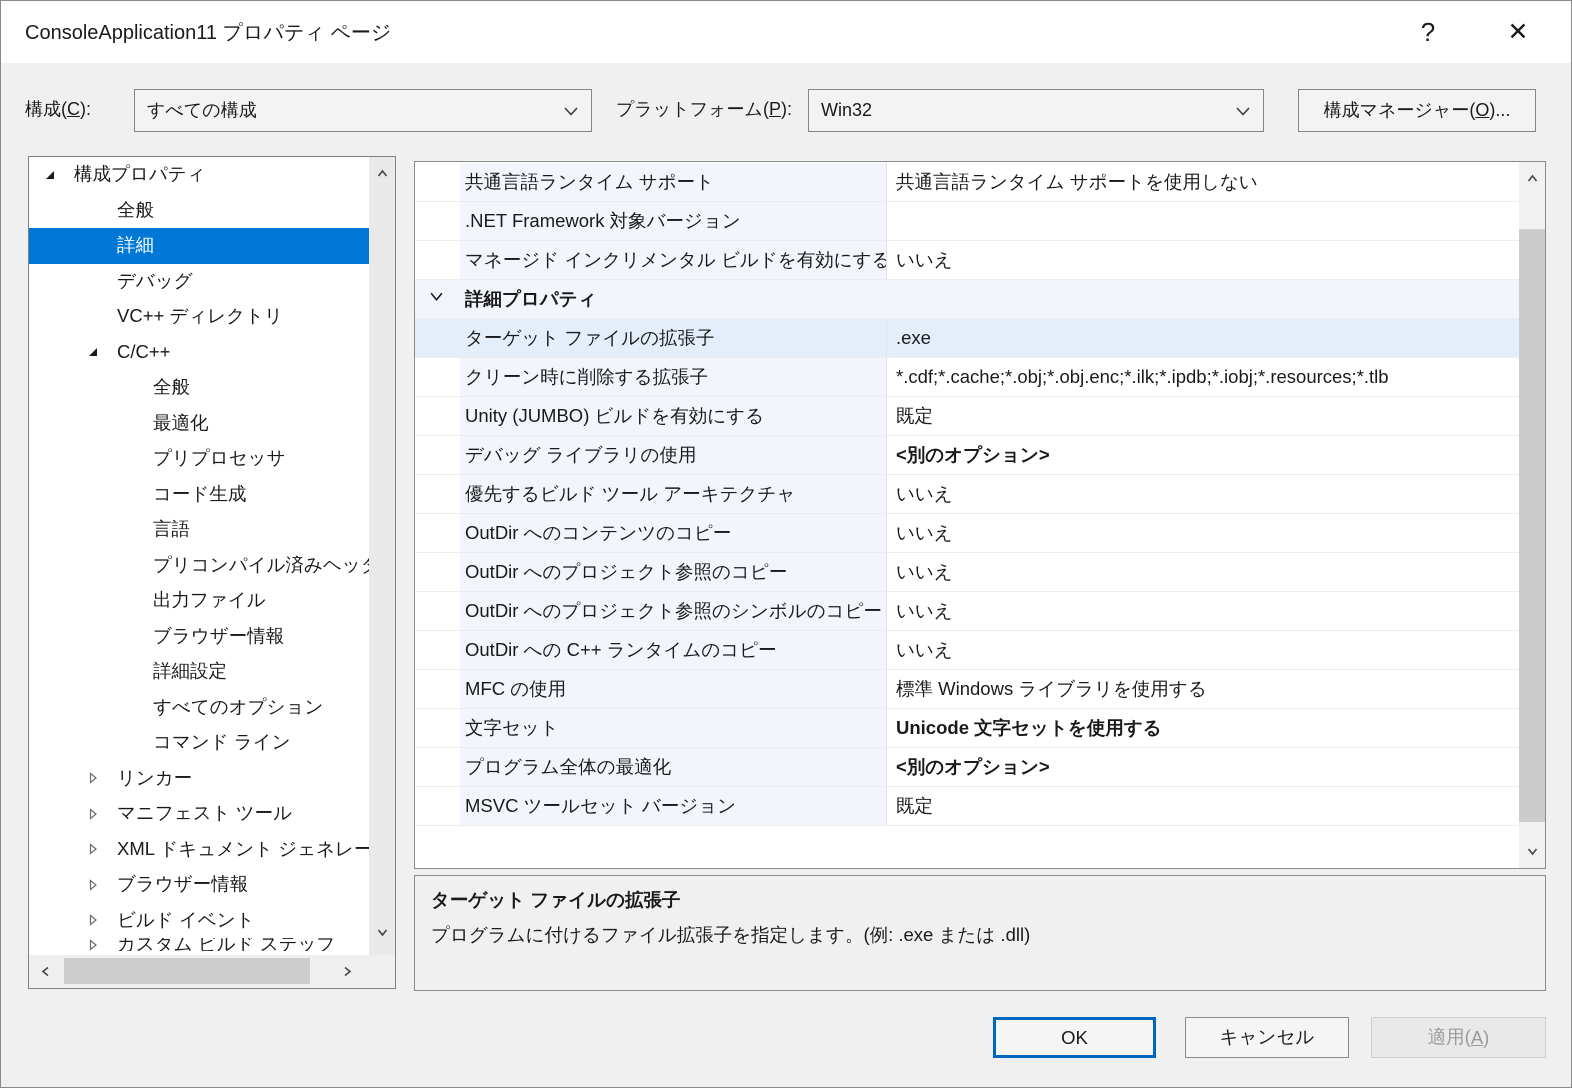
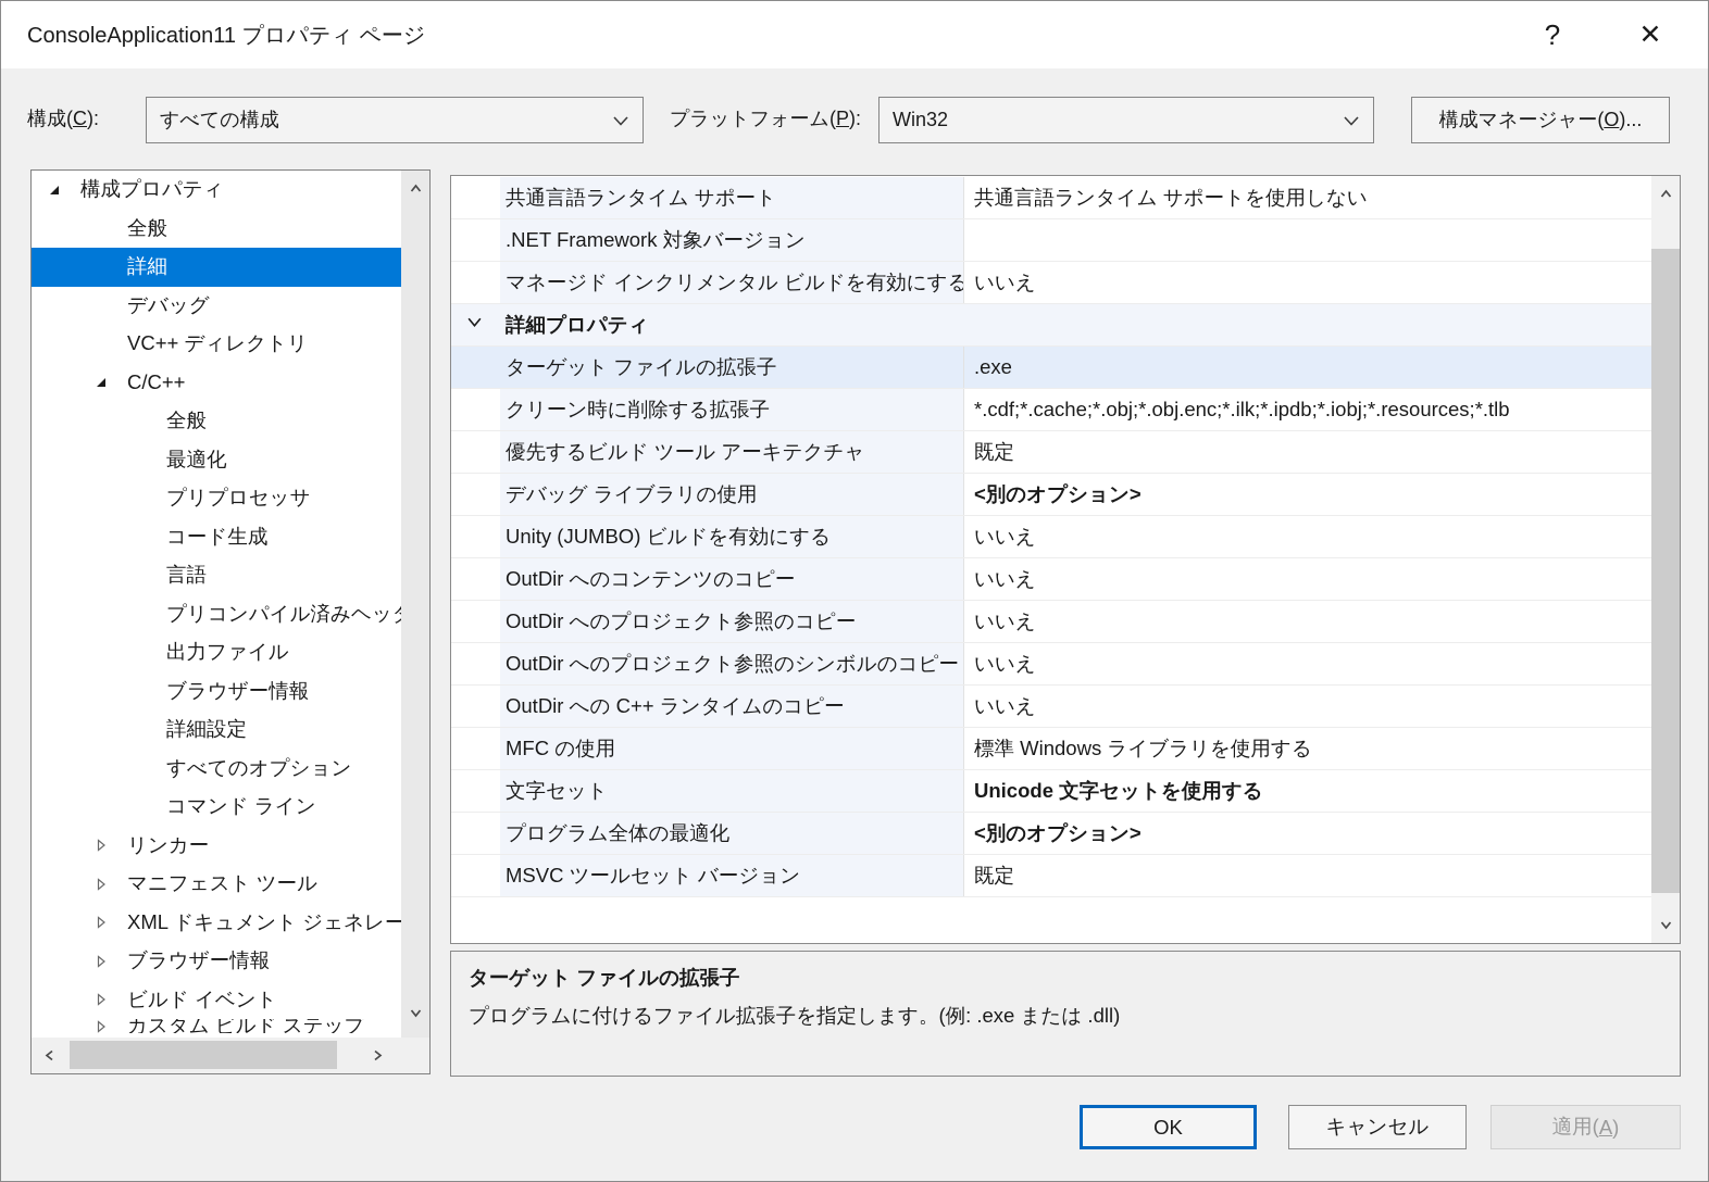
  ConsoleApplication11 プロパティ ページ
  ?
  ✕
  構成(C):
  すべての構成
  プラットフォーム(P):
  Win32
  構成マネージャー(
  O
  )...
  構成プロパティ
  全般
  詳細
  デバッグ
  VC++ ディレクトリ
  C/C++
  全般
  最適化
  プリプロセッサ
  コード生成
  言語
  プリコンパイル済みヘッ
  出力ファイル
  ブラウザー情報
  詳細設定
  すべてのオプション
  コマンド ライン
  リンカー
  マニフェスト ツール
  XML ドキュメント ジェネレー
  ブラウザー情報
  ビルド イベント
  カスタム ビルド ステップ
  共通言語ランタイム サポート
  共通言語ランタイム サポートを使用しない
  .NET Framework 対象バージョン
  マネージド インクリメンタル ビルドを有効にする
  いいえ
  詳細プロパティ
  ターゲット ファイルの拡張子
  .exe
  クリーン時に削除する拡張子
  *.cdf;*.cache;*.obj;*.obj.enc;*.ilk;*.ipdb;*.iobj;*.resources;*.tlb
- Unity (JUMBO) ビルドを有効にする
+ 優先するビルド ツール アーキテクチャ
  既定
  デバッグ ライブラリの使用
  <別のオプション>
- 優先するビルド ツール アーキテクチャ
+ Unity (JUMBO) ビルドを有効にする
  いいえ
  OutDir へのコンテンツのコピー
  いいえ
  OutDir へのプロジェクト参照のコピー
  いいえ
  OutDir へのプロジェクト参照のシンボルのコピー
  いいえ
  OutDir への C++ ランタイムのコピー
  いいえ
  MFC の使用
  標準 Windows ライブラリを使用する
  文字セット
  Unicode 文字セットを使用する
  プログラム全体の最適化
  <別のオプション>
  MSVC ツールセット バージョン
  既定
  ターゲット ファイルの拡張子
  プログラムに付けるファイル拡張子を指定します。(例: .exe または .dll)
  OK
  キャンセル
  適用(
  A
  )
